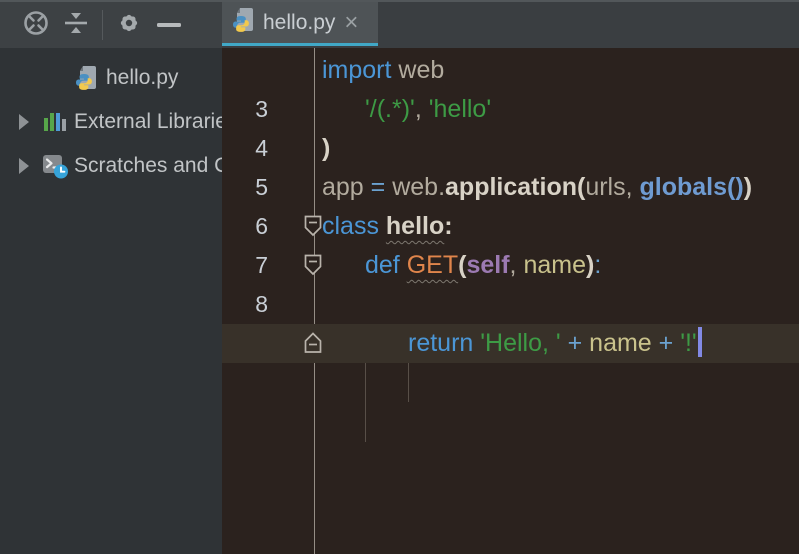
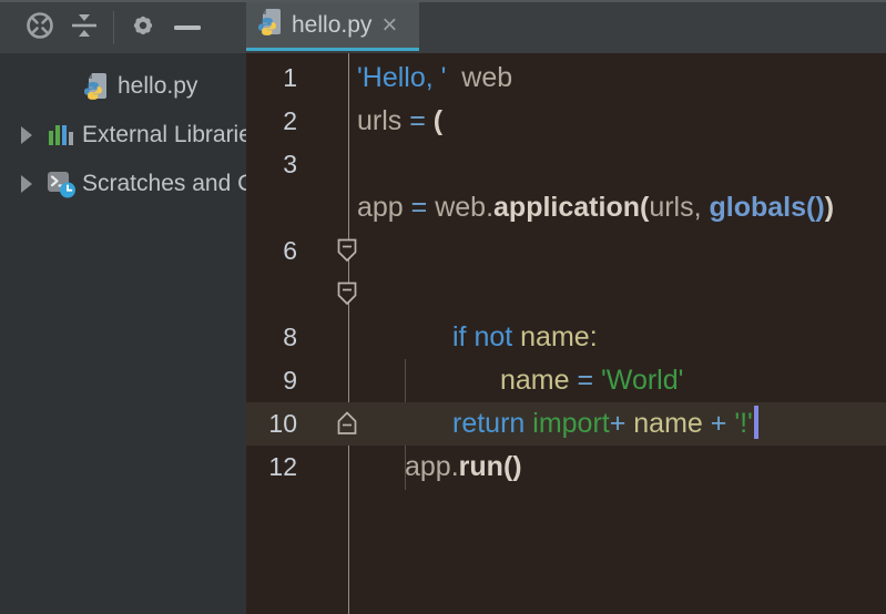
  hello.py
  ×
  hello.py
  External Librari
+ 1
- import web
+ 'Hello, ' web
+ 2
+ urls = (
  3
- '/(.*)', 'hello'
- 4
- )
- 5
  app = web.application(urls, globals())
  6
- class hello:
- 7
- def GET(self, name):
  8
+ if not name:
+ 9
+ name = 'World'
+ 10
- return 'Hello, ' + name + '!'
+ return import+ name + '!'
+ 12
+ app.run()
